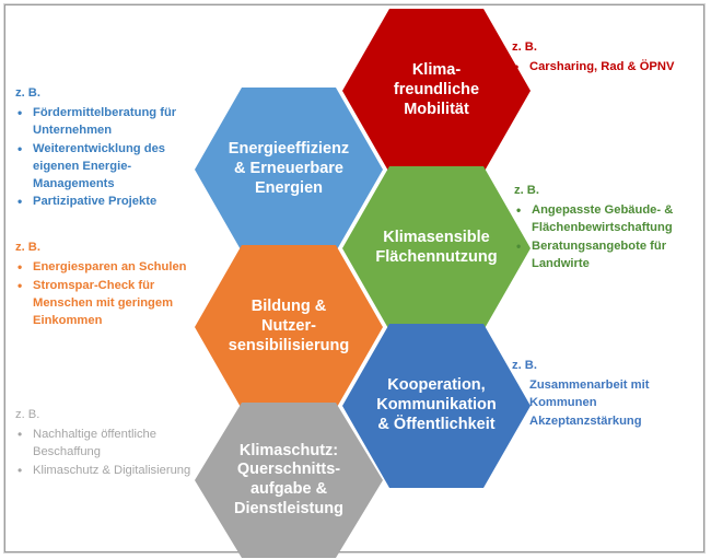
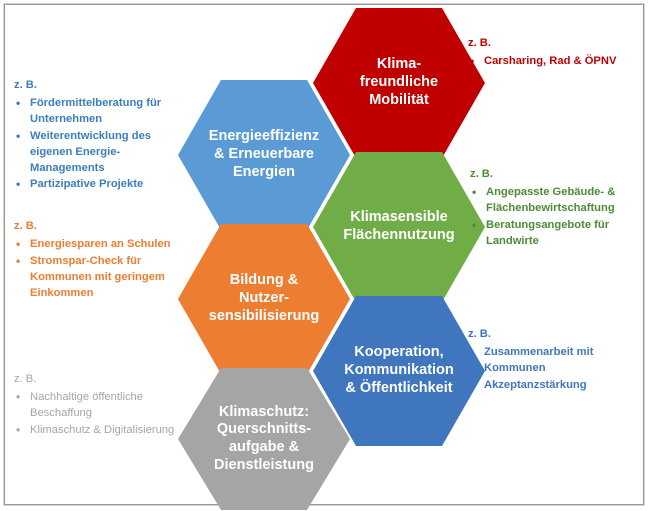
  Klima-
  freundliche
  Mobilität
  Energieeffizienz
  & Erneuerbare
  Energien
  Klimasensible
  Flächennutzung
  Bildung &
  Nutzer-
  sensibilisierung
  Kooperation,
  Kommunikation
  & Öffentlichkeit
  Klimaschutz:
  Querschnitts-
  aufgabe &
  Dienstleistung
  z. B.
  Carsharing, Rad & ÖPNV
  z. B.
  Fördermittelberatung für Unternehmen
  Weiterentwicklung des eigenen Energie-Managements
  Partizipative Projekte
  z. B.
  Angepasste Gebäude- & Flächenbewirtschaftung
  Beratungsangebote für Landwirte
  z. B.
  Energiesparen an Schulen
- Stromspar-Check für Menschen mit geringem Einkommen
+ Stromspar-Check für Kommunen mit geringem Einkommen
  z. B.
  Zusammenarbeit mit Kommunen
  Akzeptanzstärkung
  z. B.
  Nachhaltige öffentliche Beschaffung
  Klimaschutz & Digitalisierung
